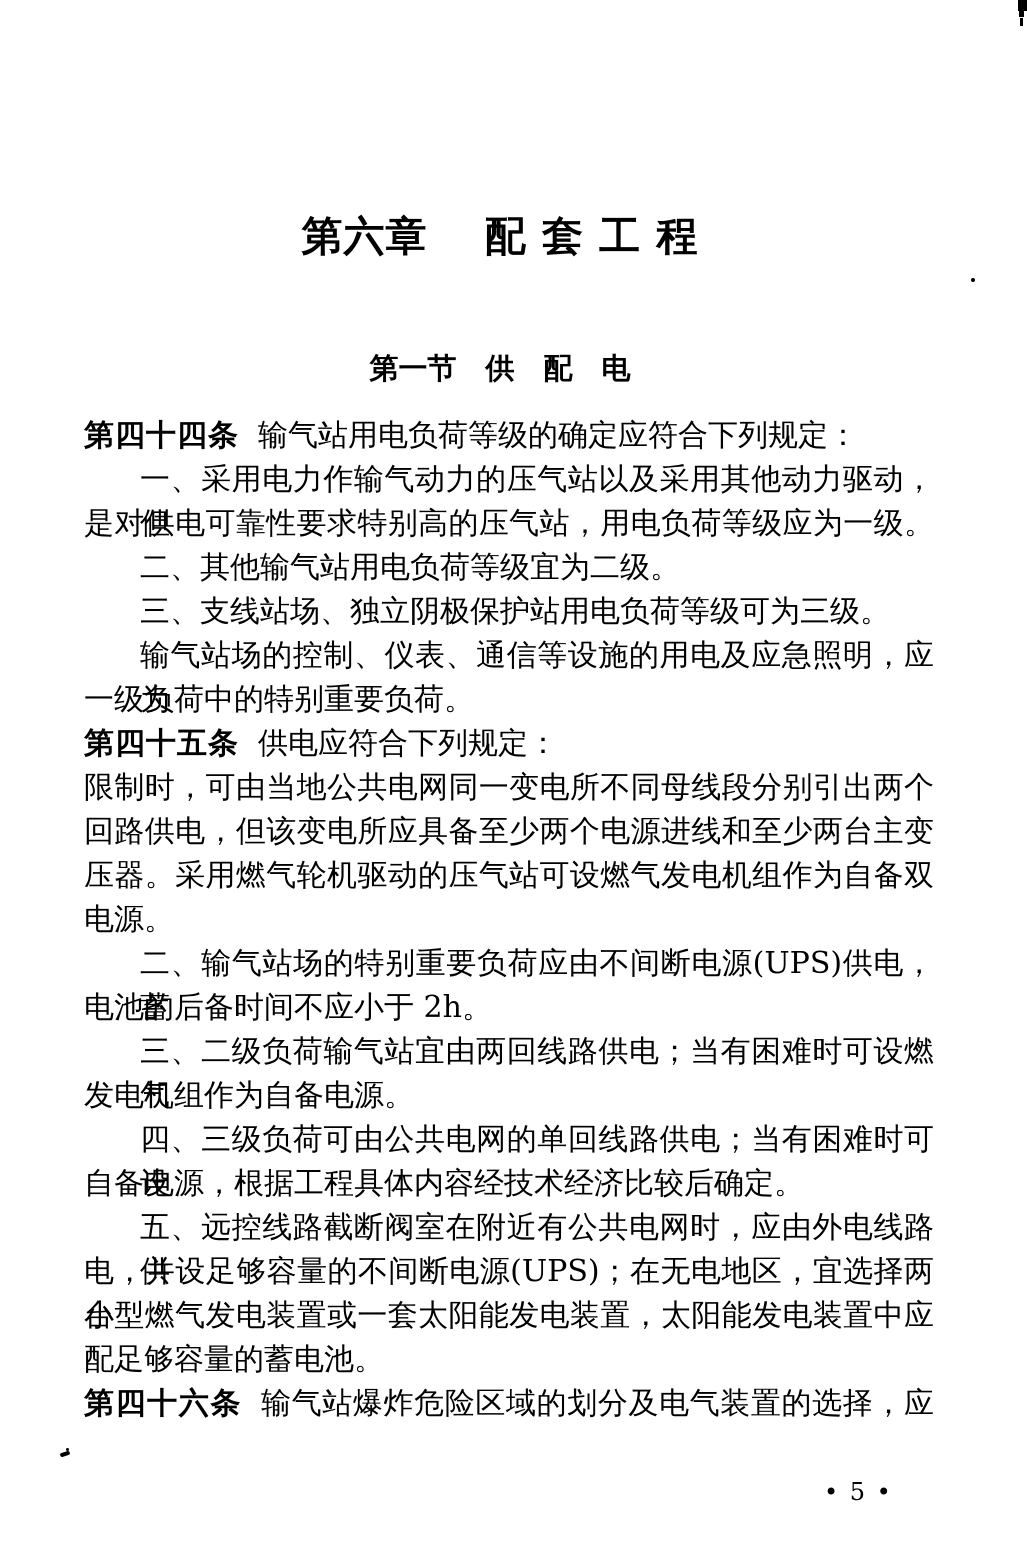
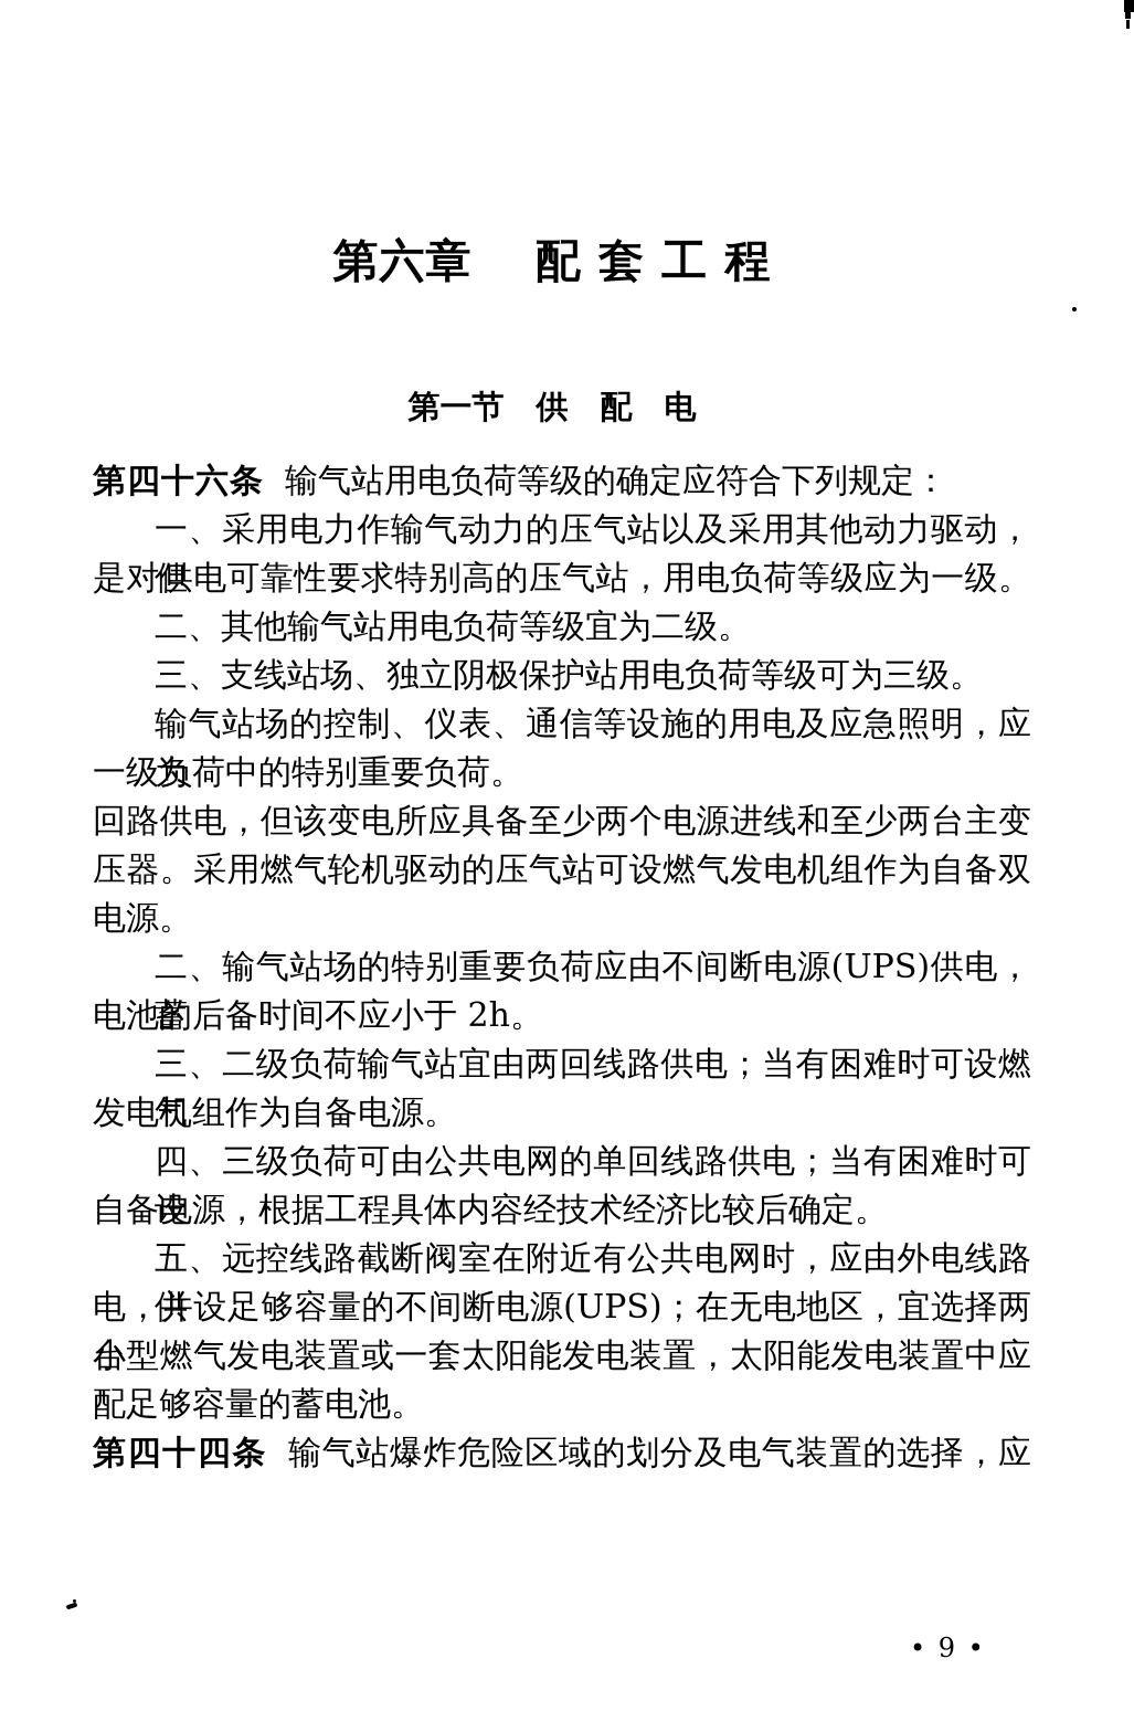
  第六章 配 套 工 程
  第一节 供 配 电
- 第四十四条 输气站用电负荷等级的确定应符合下列规定：
+ 第四十六条 输气站用电负荷等级的确定应符合下列规定：
  一、采用电力作输气动力的压气站以及采用其他动力驱动，但
  是对供电可靠性要求特别高的压气站，用电负荷等级应为一级。
  二、其他输气站用电负荷等级宜为二级。
  三、支线站场、独立阴极保护站用电负荷等级可为三级。
  输气站场的控制、仪表、通信等设施的用电及应急照明，应为
  一级负荷中的特别重要负荷。
- 第四十五条 供电应符合下列规定：
- 限制时，可由当地公共电网同一变电所不同母线段分别引出两个
  回路供电，但该变电所应具备至少两个电源进线和至少两台主变
  压器。采用燃气轮机驱动的压气站可设燃气发电机组作为自备双
  电源。
  二、输气站场的特别重要负荷应由不间断电源(UPS)供电，蓄
  电池的后备时间不应小于 2h。
  三、二级负荷输气站宜由两回线路供电；当有困难时可设燃气
  发电机组作为自备电源。
  四、三级负荷可由公共电网的单回线路供电；当有困难时可设
  自备电源，根据工程具体内容经技术经济比较后确定。
  五、远控线路截断阀室在附近有公共电网时，应由外电线路供
  电，并设足够容量的不间断电源(UPS)；在无电地区，宜选择两台
  小型燃气发电装置或一套太阳能发电装置，太阳能发电装置中应
  配足够容量的蓄电池。
- 第四十六条 输气站爆炸危险区域的划分及电气装置的选择，应
+ 第四十四条 输气站爆炸危险区域的划分及电气装置的选择，应
- • 5 •
+ • 9 •
